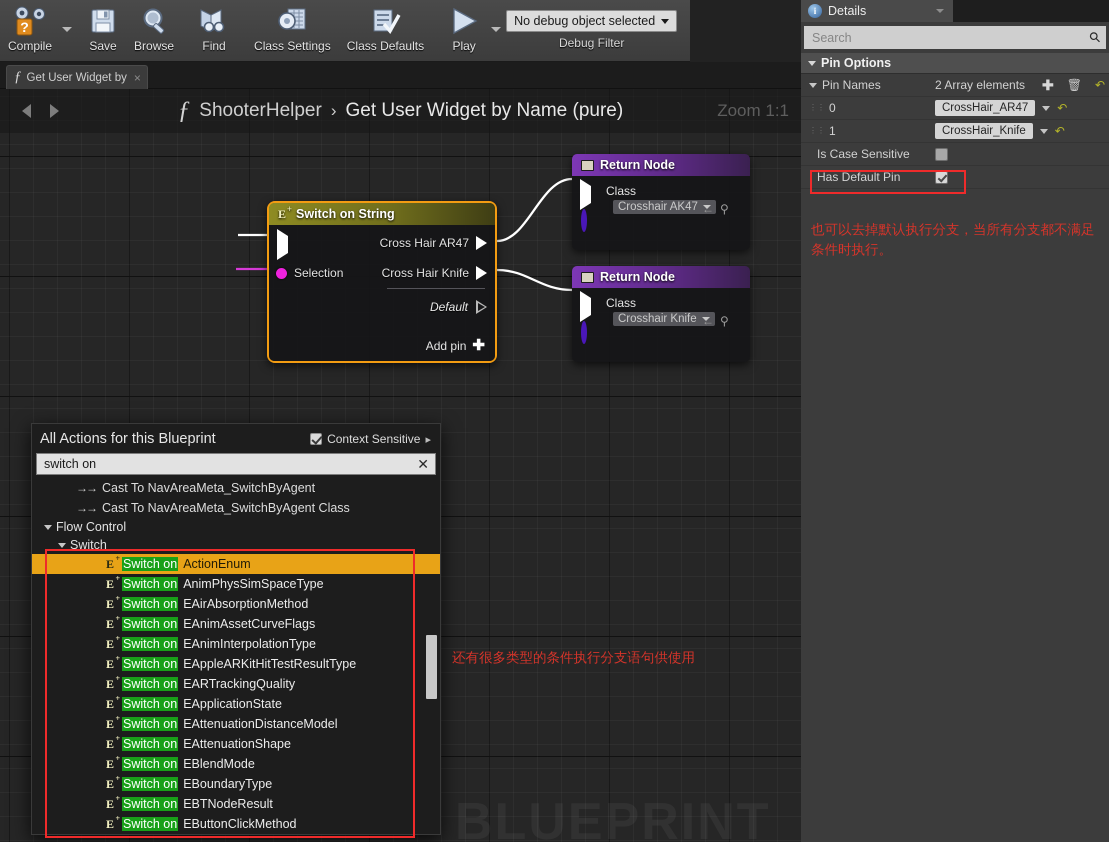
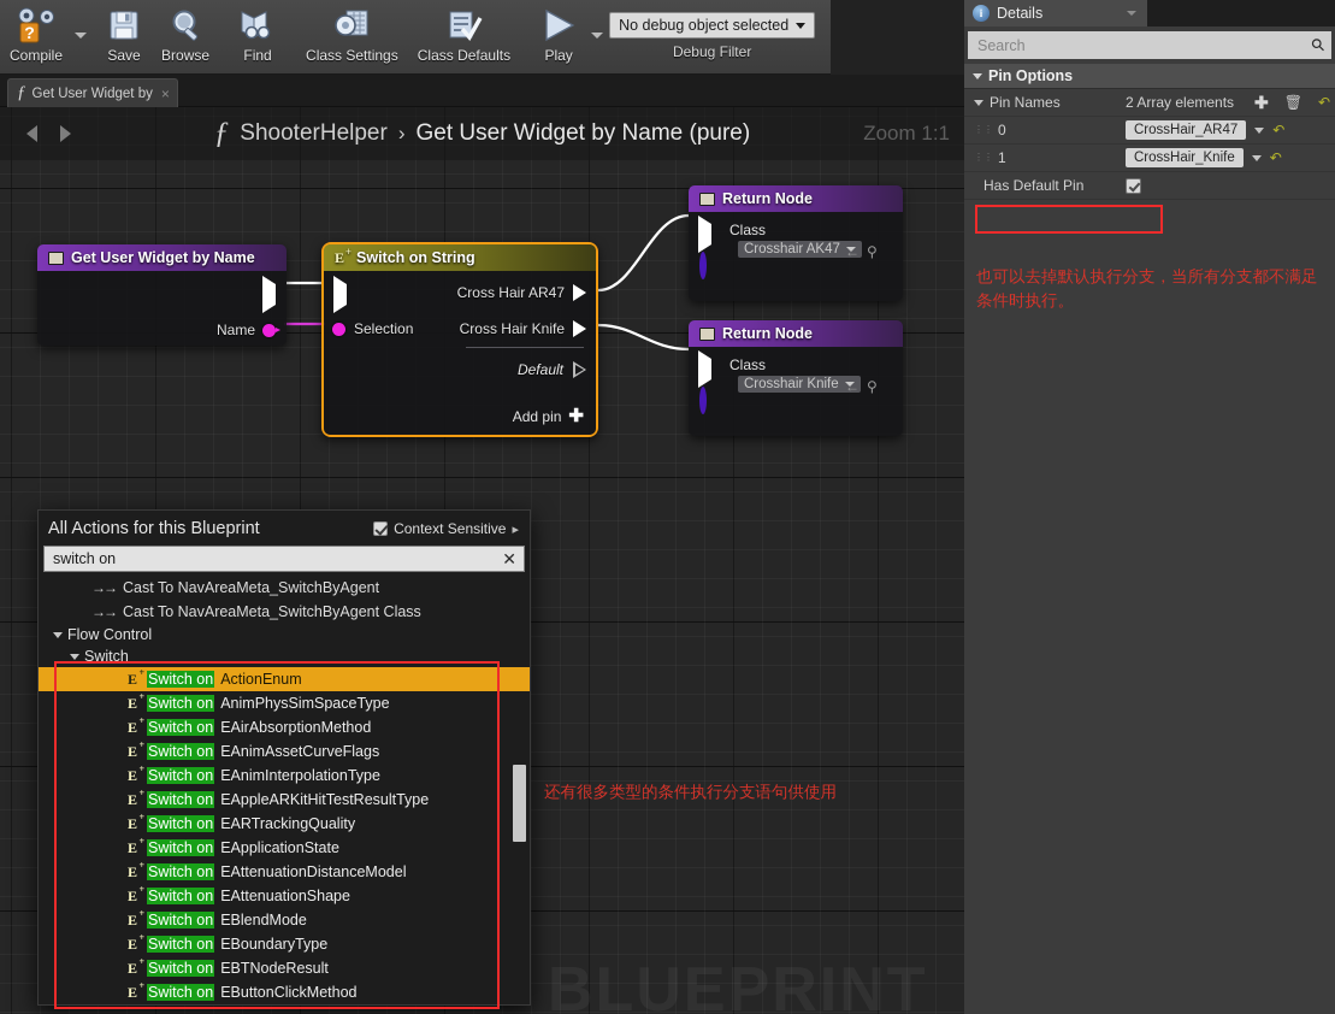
  ?
  Compile
  Save
  Browse
  Find
  Class Settings
  Class Defaults
  Play
  No debug object selected
  Debug Filter
  ƒ
  Get User Widget by
  ×
  BLUEPRINT
+ Get User Widget by Name
+ Name
  E
  Switch on String
  Selection
  Cross Hair AR47
  Cross Hair Knife
  Default
  Add pin
  ✚
  Return Node
  Class
  Crosshair AK47
  ←
  ⚲
  Return Node
  Class
  Crosshair Knife
  ←
  ⚲
  ƒ
  ShooterHelper
  ›
  Get User Widget by Name (pure)
  Zoom 1:1
  All Actions for this Blueprint
  Context Sensitive
  ▸
  switch on
  ✕
  →→
  Cast To NavAreaMeta_SwitchByAgent
  →→
  Cast To NavAreaMeta_SwitchByAgent Class
  Flow Control
  Switch
  E
  Switch on
  ActionEnum
  E
  Switch on
  AnimPhysSimSpaceType
  E
  Switch on
  EAirAbsorptionMethod
  E
  Switch on
  EAnimAssetCurveFlags
  E
  Switch on
  EAnimInterpolationType
  E
  Switch on
  EAppleARKitHitTestResultType
  E
  Switch on
  EARTrackingQuality
  E
  Switch on
  EApplicationState
  E
  Switch on
  EAttenuationDistanceModel
  E
  Switch on
  EAttenuationShape
  E
  Switch on
  EBlendMode
  E
  Switch on
  EBoundaryType
  E
  Switch on
  EBTNodeResult
  E
  Switch on
  EButtonClickMethod
  还有很多类型的条件执行分支语句供使用
  i
  Details
  Search
  Pin Options
  Pin Names
  2 Array elements
  ✚
  🗑
  ↶
  0
  CrossHair_AR47
  ↶
  1
  CrossHair_Knife
  ↶
- Is Case Sensitive
  Has Default Pin
  也可以去掉默认执行分支，当所有分支都不满足条件时执行。
